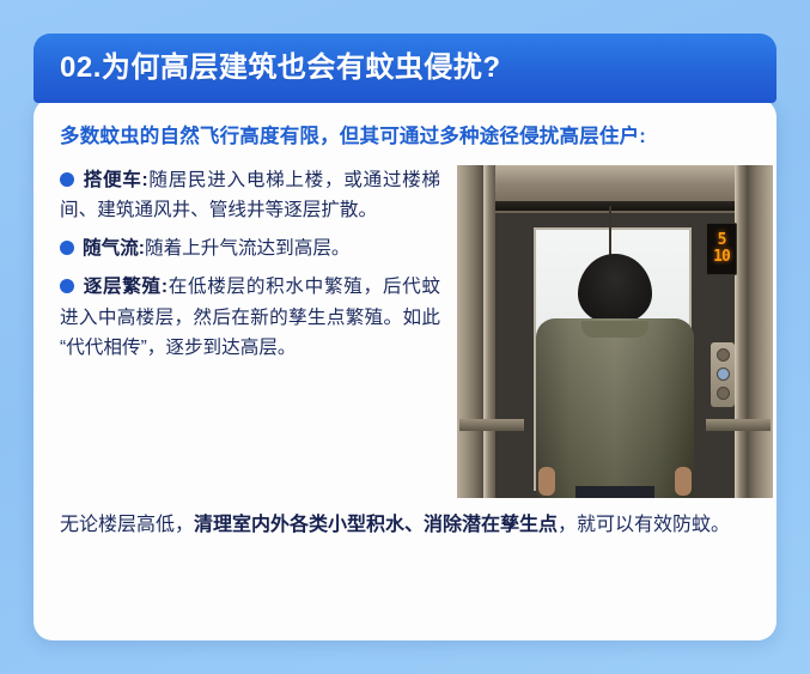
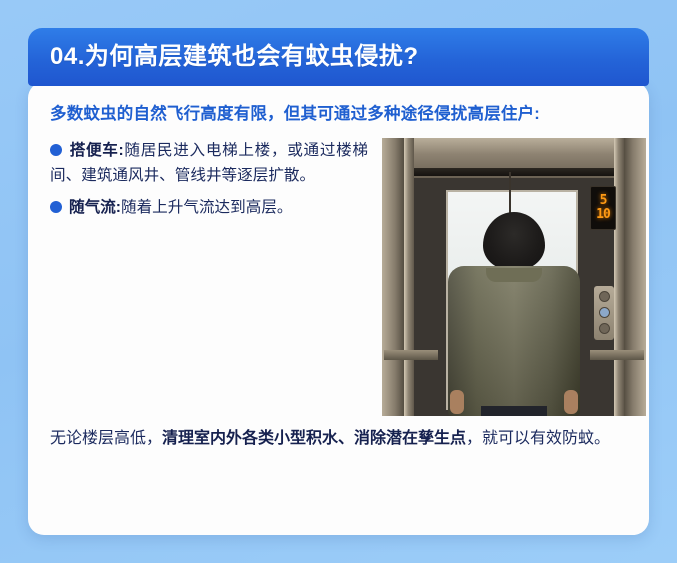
- 02.为何高层建筑也会有蚊虫侵扰?
+ 04.为何高层建筑也会有蚊虫侵扰?
  多数蚊虫的自然飞行高度有限，但其可通过多种途径侵扰高层住户:
  搭便车:随居民进入电梯上楼，或通过楼梯间、建筑通风井、管线井等逐层扩散。
  随气流:随着上升气流达到高层。
- 逐层繁殖:在低楼层的积水中繁殖，后代蚊进入中高楼层，然后在新的孳生点繁殖。如此“代代相传”，逐步到达高层。
  5
  10
  无论楼层高低，清理室内外各类小型积水、消除潜在孳生点，就可以有效防蚊。
